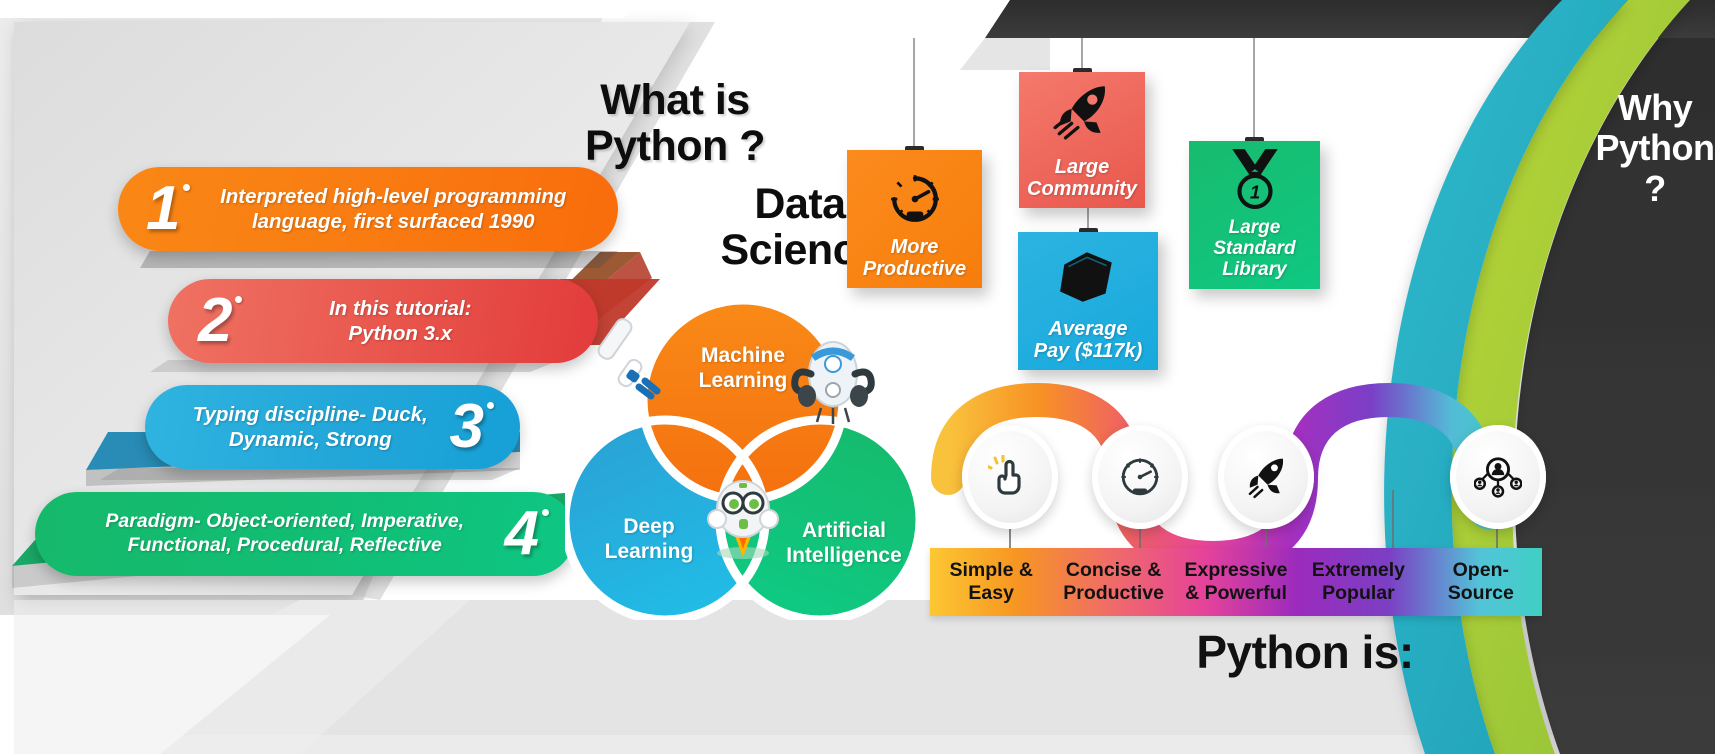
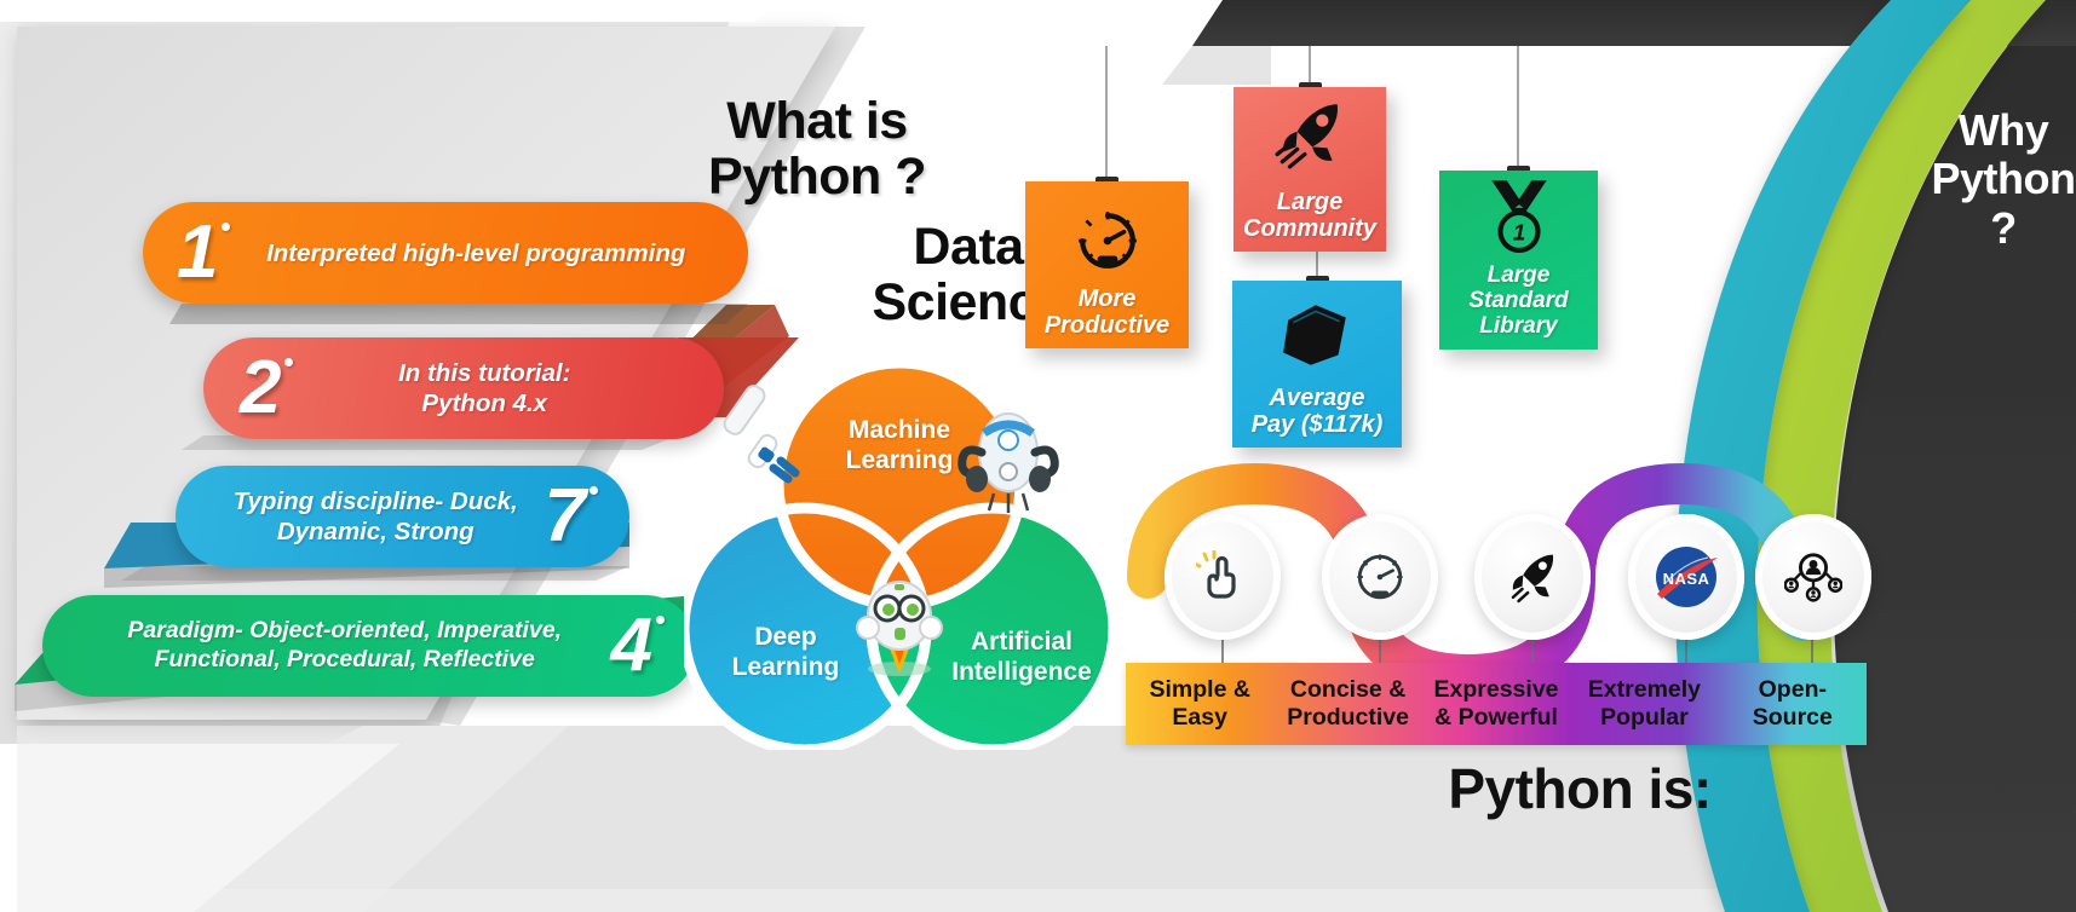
  What is
  Python ?
  Data
  Scienc
  Why
  Python
  ?
  Python is:
  1
  Interpreted high-level programming
- language, first surfaced 1990
  2
  In this tutorial:
- Python 3.x
+ Python 4.x
  Typing discipline- Duck,
  Dynamic, Strong
- 3
+ 7
  Paradigm- Object-oriented, Imperative,
  Functional, Procedural, Reflective
  4
  Deep
  Learning
  Artificial
  Intelligence
  Machine
  Learning
  More
  Productive
  Large
  Community
  Average
  Pay ($117k)
  1
  Large
  Standard
  Library
+ NASA
  Simple &
  Easy
  Concise &
  Productive
  Expressive
  & Powerful
  Extremely
  Popular
  Open-
  Source
